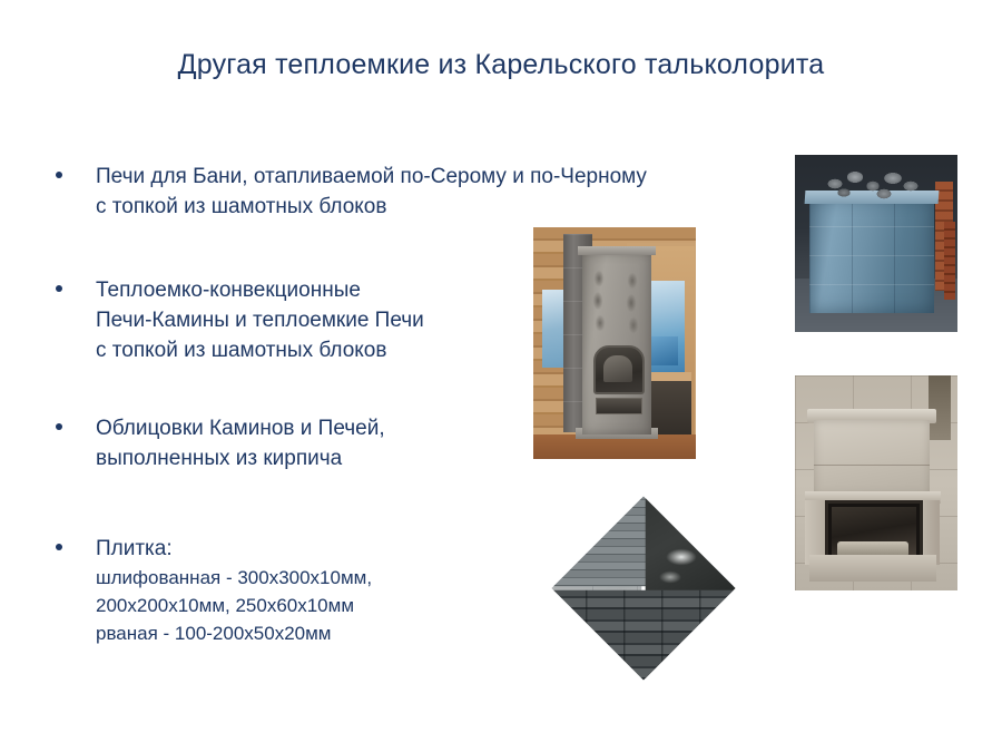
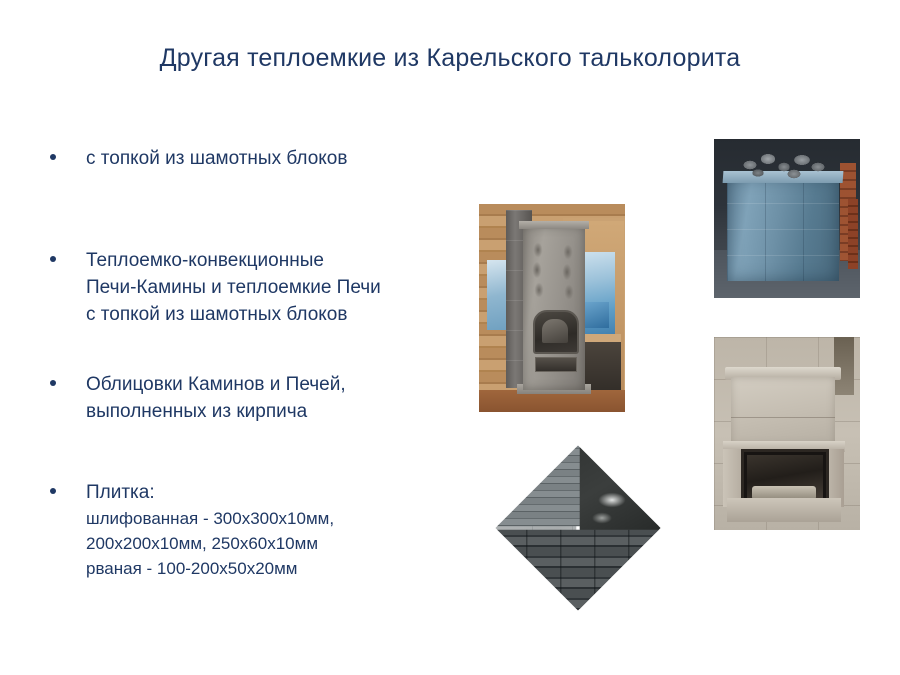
  Другая теплоемкие из Карельского тальколорита
- Печи для Бани, отапливаемой по-Серому и по-Черному
  с топкой из шамотных блоков
  Теплоемко-конвекционные
  Печи-Камины и теплоемкие Печи
  с топкой из шамотных блоков
  Облицовки Каминов и Печей,
  выполненных из кирпича
  Плитка:
  шлифованная - 300х300х10мм,
  200х200х10мм, 250х60х10мм
  рваная - 100-200х50х20мм
